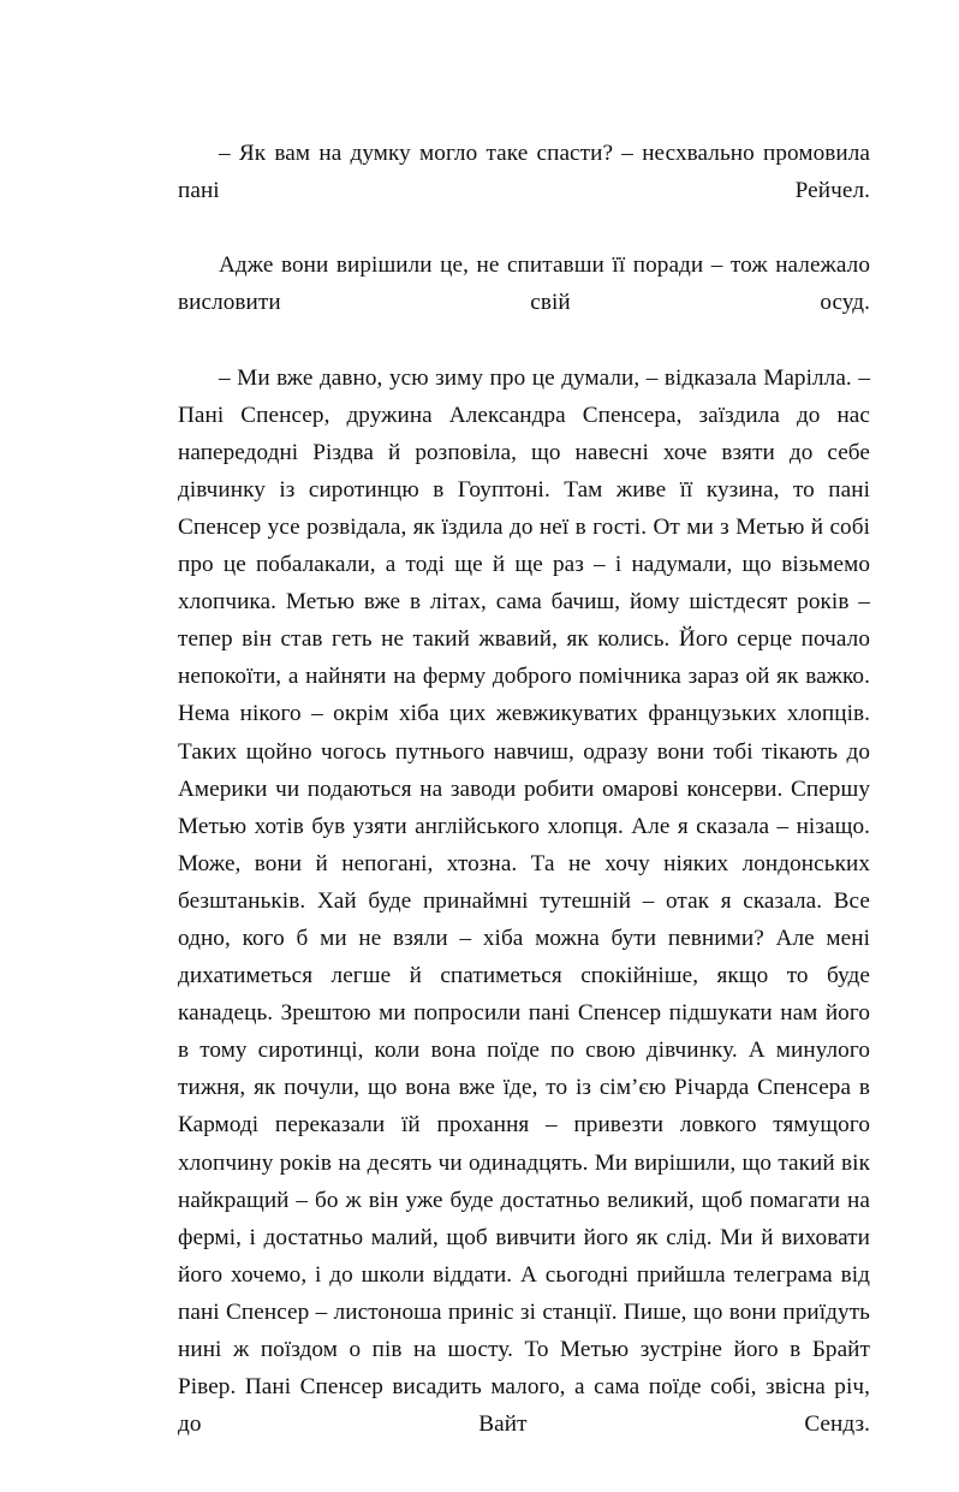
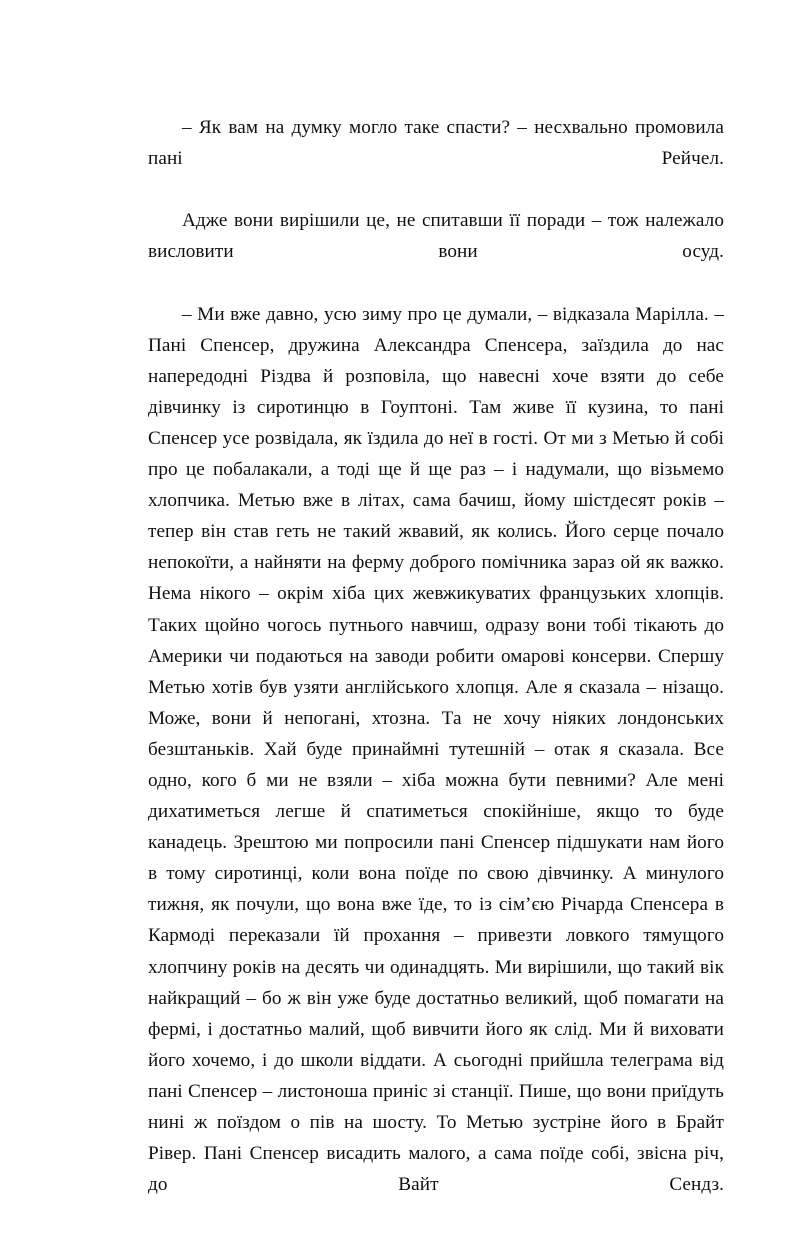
  – Як вам на думку могло таке спасти? – несхвально промовила пані Рейчел.
- Адже вони вирішили це, не спитавши її поради – тож належало висловити свій осуд.
+ Адже вони вирішили це, не спитавши її поради – тож належало висловити вони осуд.
  – Ми вже давно, усю зиму про це думали, – відказала Марілла. – Пані Спенсер, дружина Александра Спенсера, заїздила до нас напередодні Різдва й розповіла, що навесні хоче взяти до себе дівчинку із сиротинцю в Гоуптоні. Там живе її кузина, то пані Спенсер усе розвідала, як їздила до неї в гості. От ми з Метью й собі про це побалакали, а тоді ще й ще раз – і надумали, що візьмемо хлопчика. Метью вже в літах, сама бачиш, йому шістдесят років – тепер він став геть не такий жвавий, як колись. Його серце почало непокоїти, а найняти на ферму доброго помічника зараз ой як важко. Нема нікого – окрім хіба цих жевжикуватих французьких хлопців. Таких щойно чогось путнього навчиш, одразу вони тобі тікають до Америки чи подаються на заводи робити омарові консерви. Спершу Метью хотів був узяти англійського хлопця. Але я сказала – нізащо. Може, вони й непогані, хтозна. Та не хочу ніяких лондонських безштаньків. Хай буде принаймні тутешній – отак я сказала. Все одно, кого б ми не взяли – хіба можна бути певними? Але мені дихатиметься легше й спатиметься спокійніше, якщо то буде канадець. Зрештою ми попросили пані Спенсер підшукати нам його в тому сиротинці, коли вона поїде по свою дівчинку. А минулого тижня, як почули, що вона вже їде, то із сім’єю Річарда Спенсера в Кармоді переказали їй прохання – привезти ловкого тямущого хлопчину років на десять чи одинадцять. Ми вирішили, що такий вік найкращий – бо ж він уже буде достатньо великий, щоб помагати на фермі, і достатньо малий, щоб вивчити його як слід. Ми й виховати його хочемо, і до школи віддати. А сьогодні прийшла телеграма від пані Спенсер – листоноша приніс зі станції. Пише, що вони приїдуть нині ж поїздом о пів на шосту. То Метью зустріне його в Брайт Рівер. Пані Спенсер висадить малого, а сама поїде собі, звісна річ, до Вайт Сендз.
